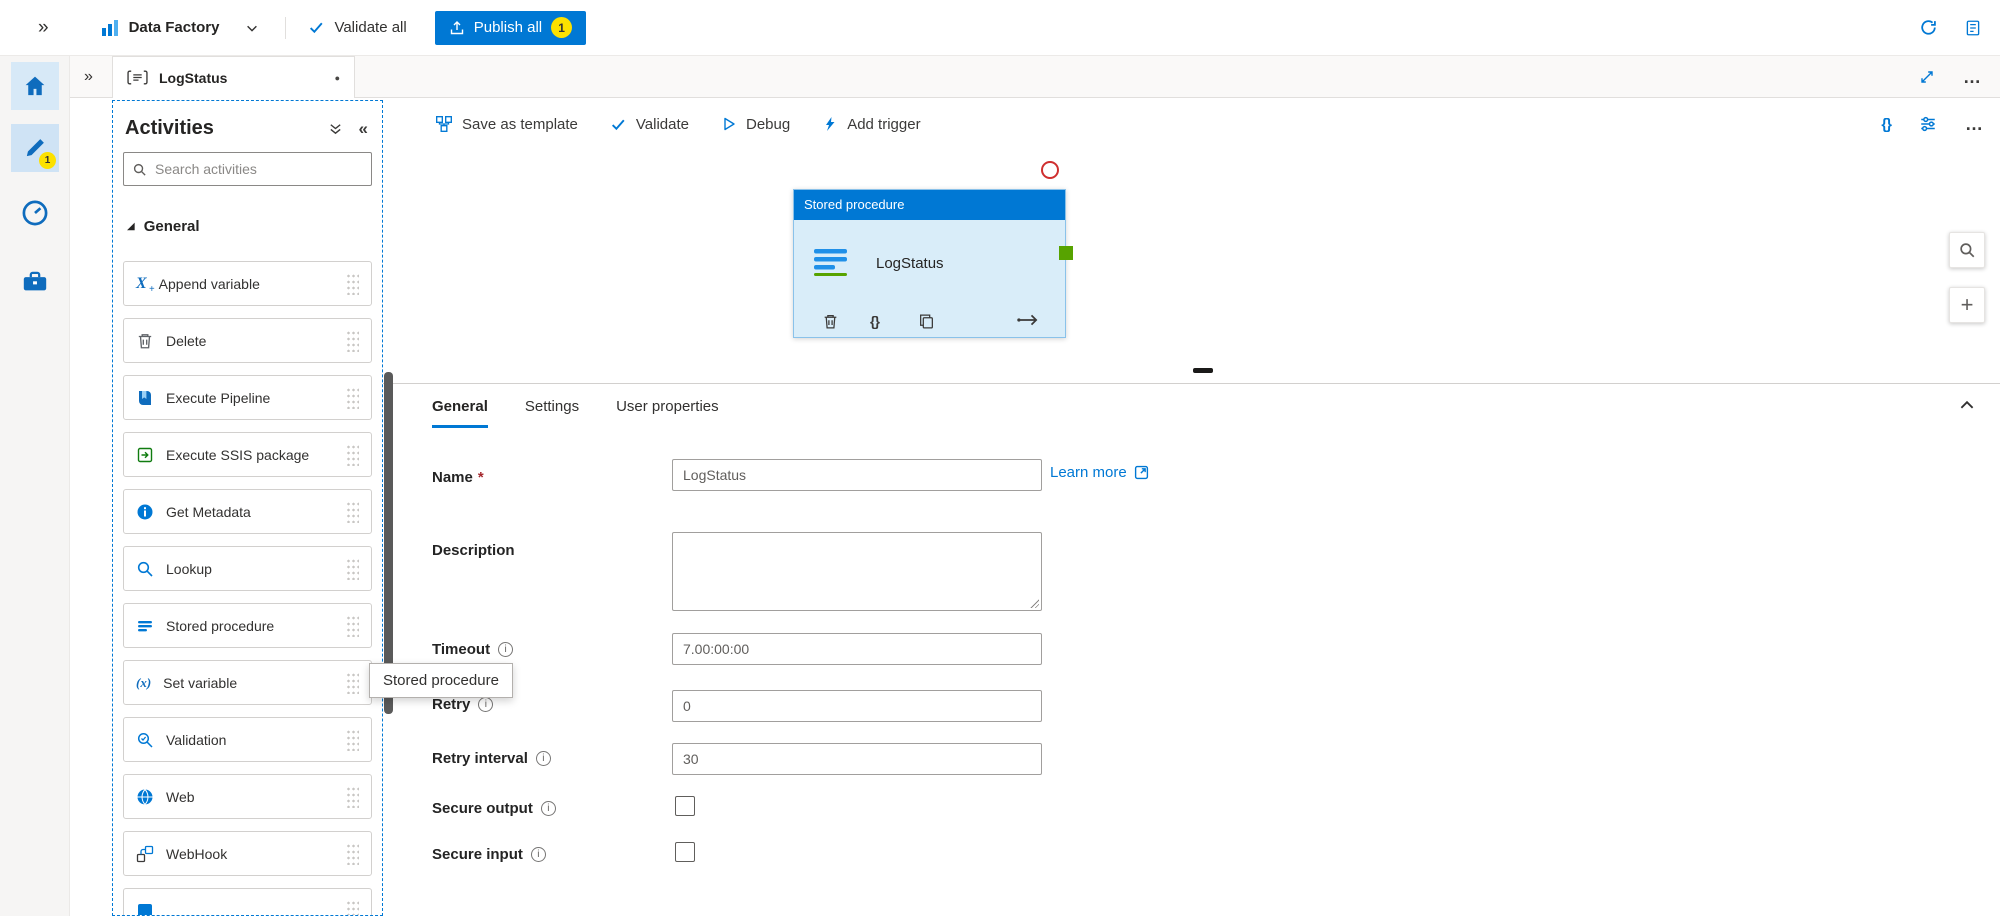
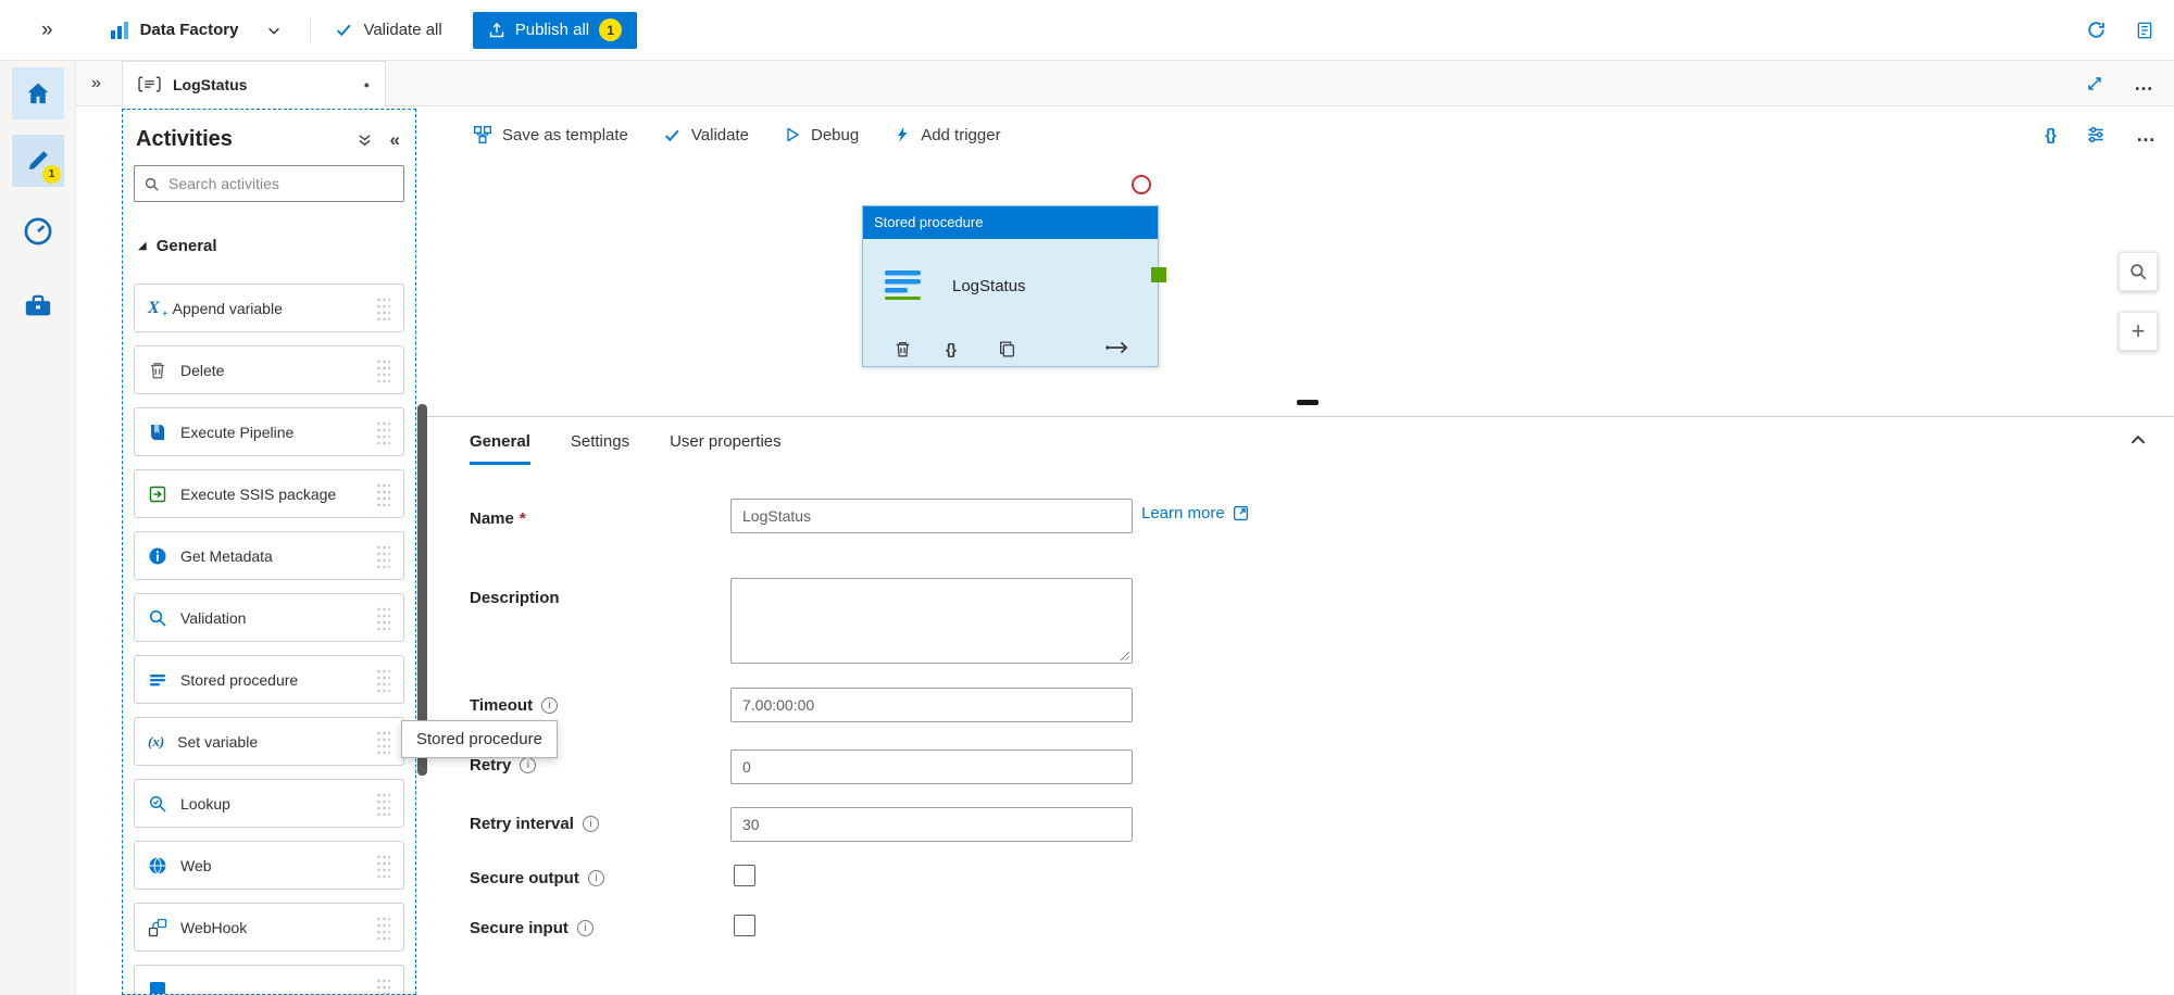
  »
  Data Factory
  Validate all
  Publish all
  1
  1
  »
  LogStatus
  ●
  …
  Save as template
  Validate
  Debug
  Add trigger
  {}
  …
  Stored procedure
  LogStatus
  {}
  +
  General
  Settings
  User properties
  Name
  *
  LogStatus
  Learn more
  Description
  Timeout
  i
  7.00:00:00
  Retry
  i
  0
  Retry interval
  i
  30
  Secure output
  i
  Secure input
  i
  Activities
  «
  Search activities
  ◢
  General
  X
  +
  Append variable
  Delete
  Execute Pipeline
  Execute SSIS package
  Get Metadata
- Lookup
+ Validation
  Stored procedure
  (x)
  Set variable
- Validation
+ Lookup
  Web
  WebHook
  Stored procedure
